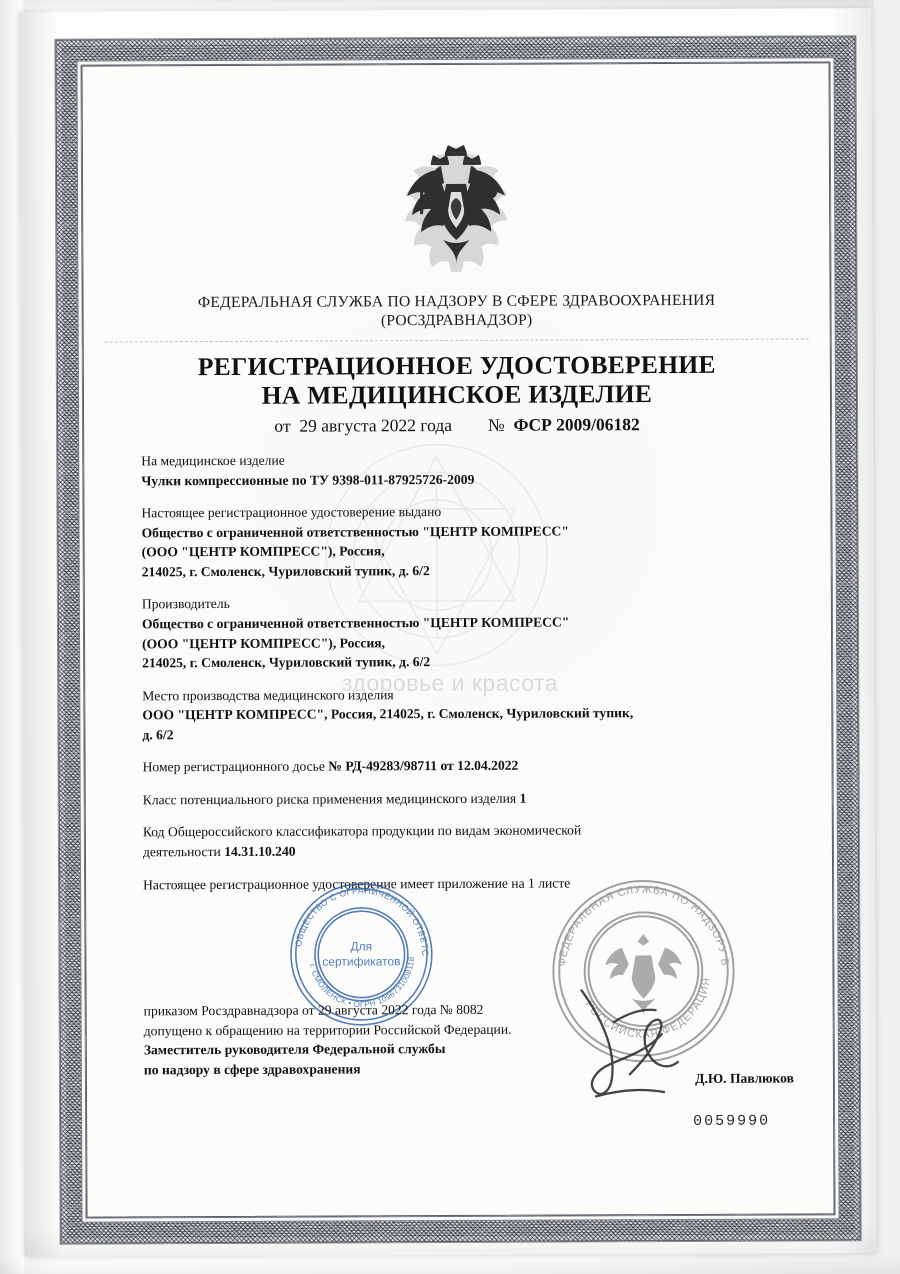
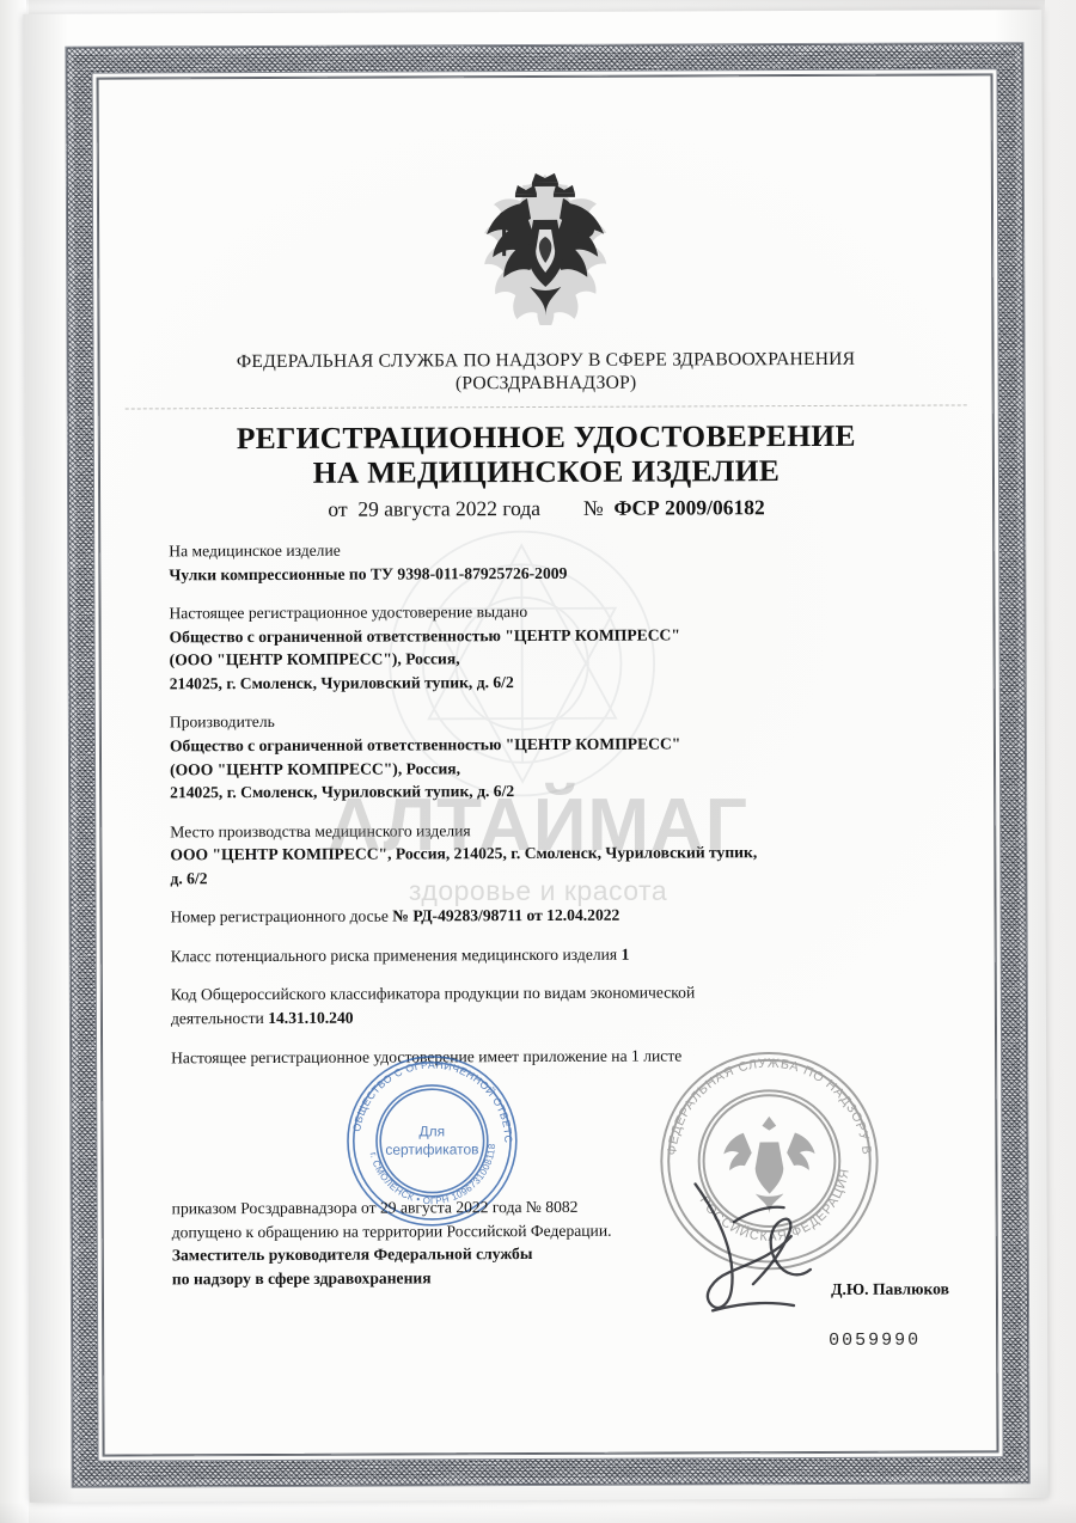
+ АЛТАЙМАГ
  здоровье и красота
